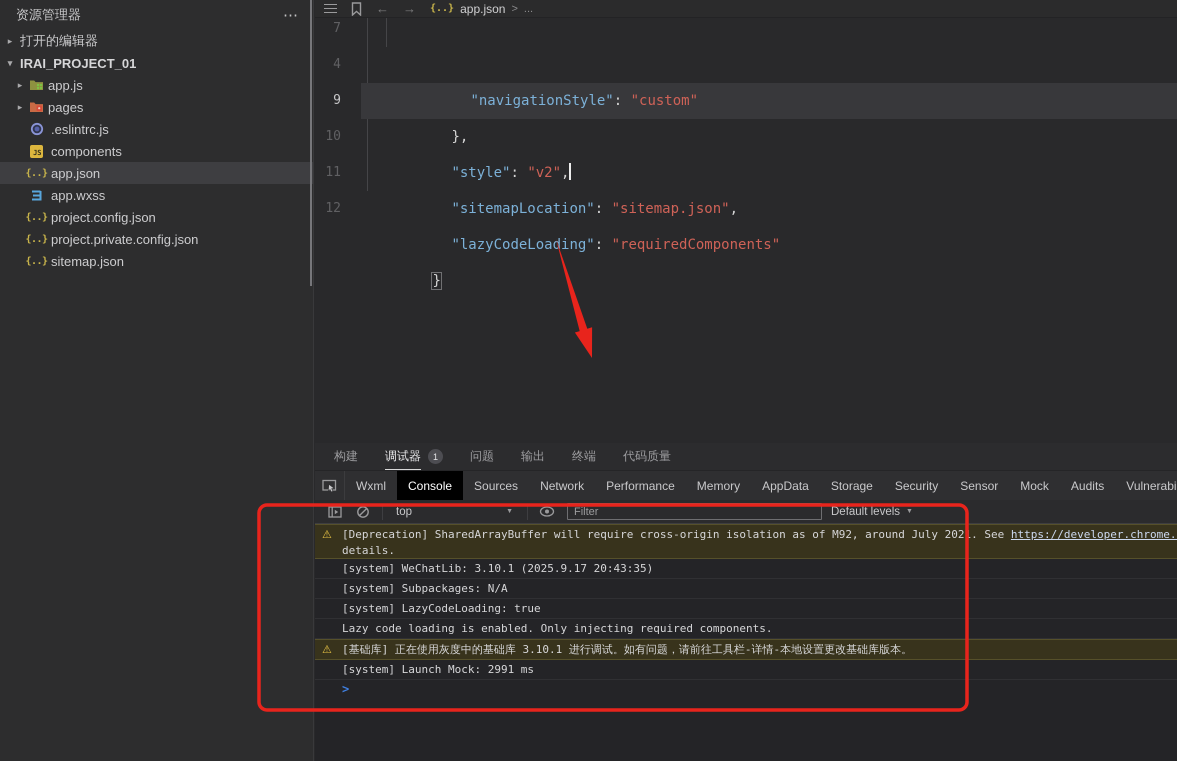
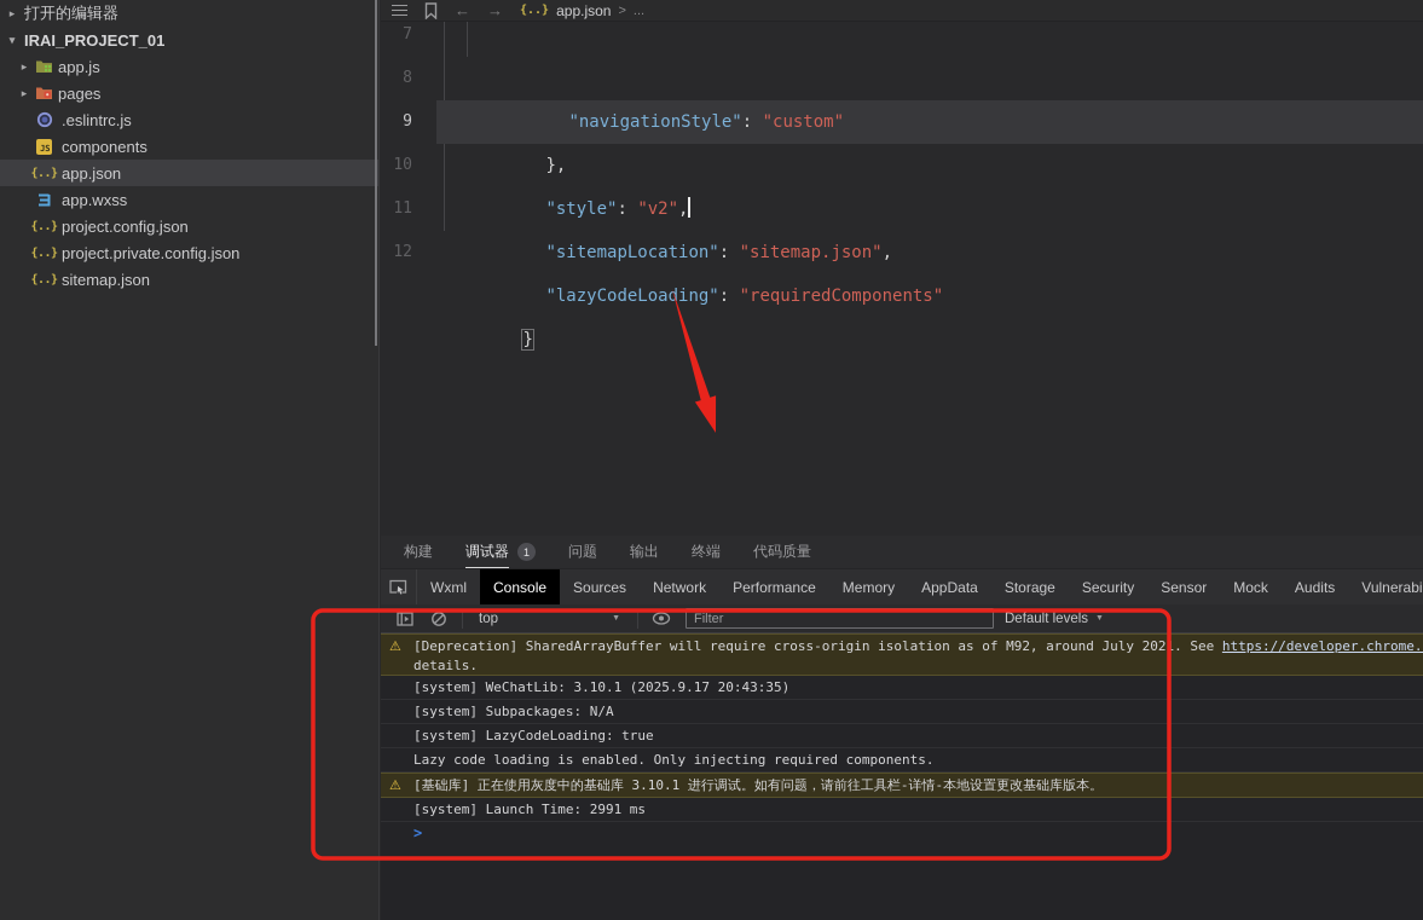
- 资源管理器
- ⋯
  ▸
  打开的编辑器
  ▾
  IRAI_PROJECT_01
  ▸
  app.js
  ▸
  pages
  .eslintrc.js
  JS
  components
  {..}
  app.json
  app.wxss
  {..}
  project.config.json
  {..}
  project.private.config.json
  {..}
  sitemap.json
  7
  "navigationStyle": "custom"
- 4
+ 8
  },
  9
  "style": "v2",
  10
  "sitemapLocation": "sitemap.json",
  11
  "lazyCodeLoading": "requiredComponents"
  12
  }
  ←
  →
  {..}
  app.json
  >
  ...
  构建
  调试器
  1
  问题
  输出
  终端
  代码质量
  Wxml
  Console
  Sources
  Network
  Performance
  Memory
  AppData
  Storage
  Security
  Sensor
  Mock
  Audits
  top
  Filter
  Default levels
  ⚠
  [Deprecation] SharedArrayBuffer will require cross-origin isolation as of M92, around July 202. See https://developer.chrome.
  details.
  [system] WeChatLib: 3.10.1 (2025.9.17 20:43:35)
  [system] Subpackages: N/A
  [system] LazyCodeLoading: true
  Lazy code loading is enabled. Only injecting required components.
  ⚠
  [基础库] 正在使用灰度中的基础库 3.10.1 进行调试。如有问题，请前往工具栏-详情-本地设置更改基础库版本。
- [system] Launch Mock: 2991 ms
+ [system] Launch Time: 2991 ms
  >
